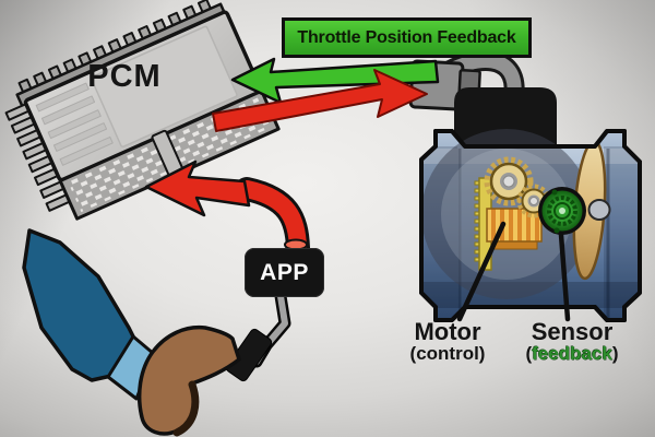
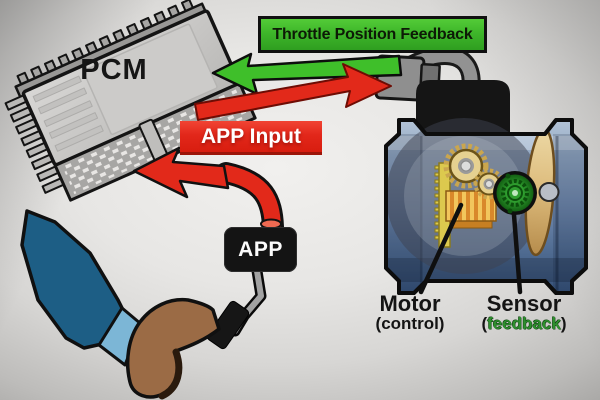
  PCM
  Throttle Position Feedback
+ APP Input
  APP
  Motor
  (control)
  Sensor
  (feedback)
